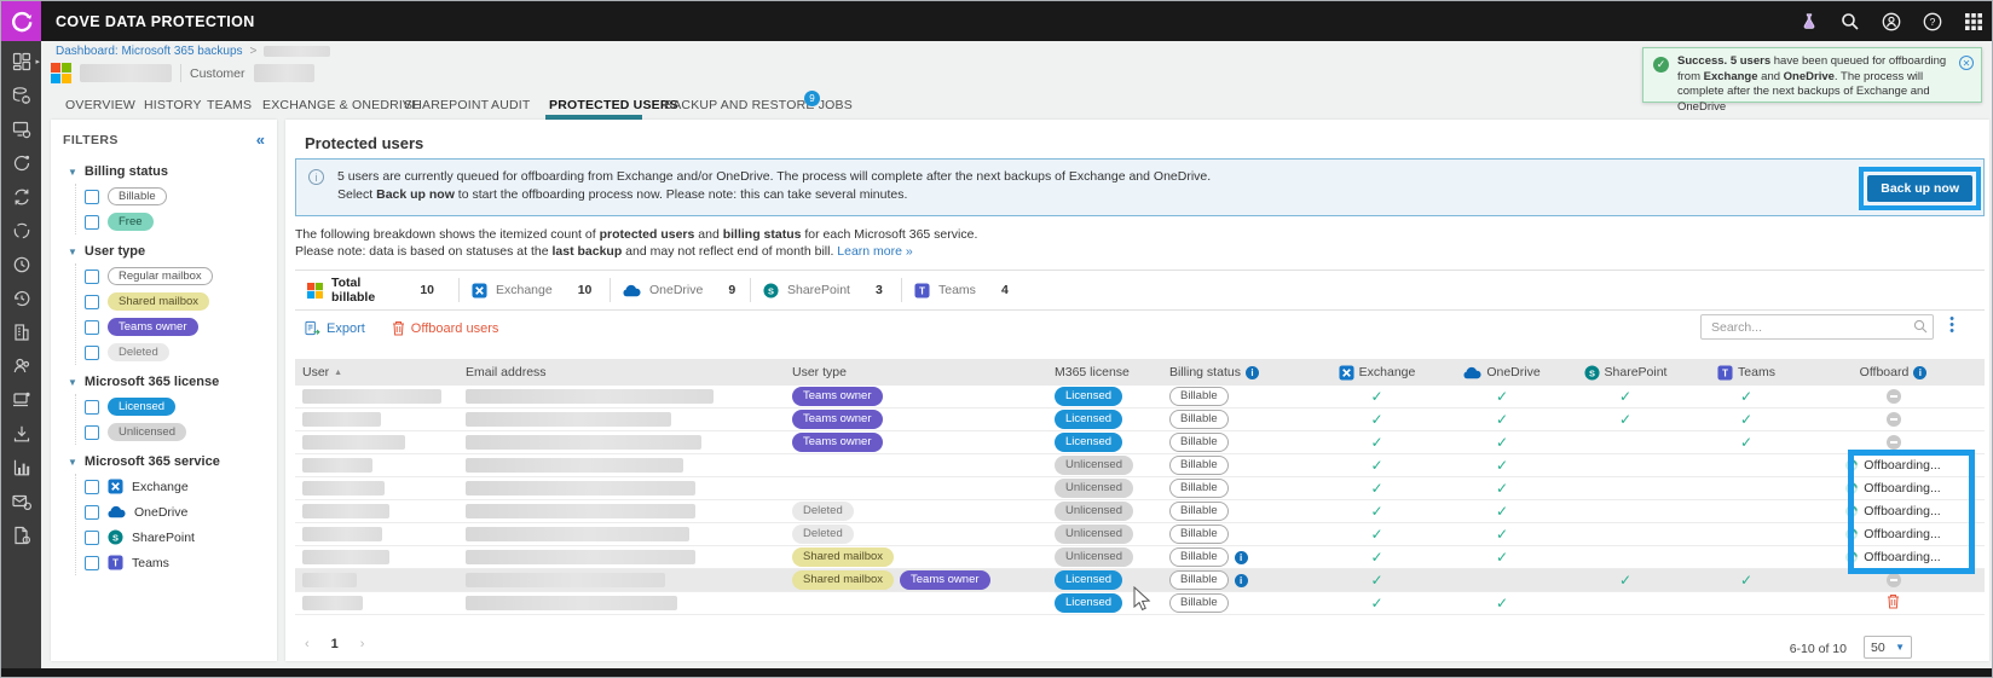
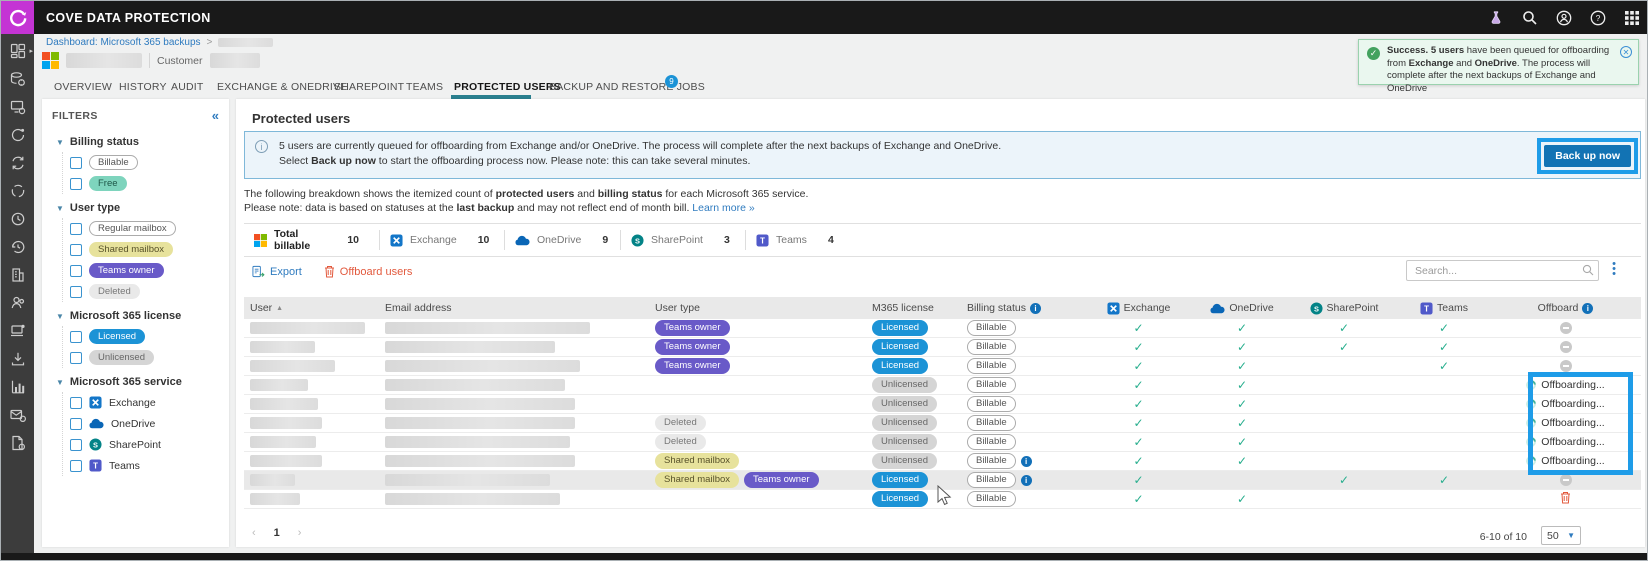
  COVE DATA PROTECTION
  ?
  Dashboard: Microsoft 365 backups
  >
  Customer
  OVERVIEW
  HISTORY
- TEAMS
+ AUDIT
  EXCHANGE & ONEDRIVE
  SHAREPOINT
- AUDIT
+ TEAMS
  PROTECTED USERS
  BACKUP AND RESTOR JOBS
  9
  FILTERS
  «
  ▼
  Billing status
  Billable
  Free
  ▼
  User type
  Regular mailbox
  Shared mailbox
  Teams owner
  Deleted
  ▼
  Microsoft 365 license
  Licensed
  Unlicensed
  ▼
  Microsoft 365 service
  Exchange
  OneDrive
  S
  SharePoint
  T
  Teams
  Protected users
  i
  5 users are currently queued for offboarding from Exchange and/or OneDrive. The process will complete after the next backups of Exchange and OneDrive.
  Select Back up now to start the offboarding process now. Please note: this can take several minutes.
  Back up now
  The following breakdown shows the itemized count of protected users and billing status for each Microsoft 365 service.
  Please note: data is based on statuses at the last backup and may not reflect end of month bill. Learn more »
  Total billable
  10
  Exchange
  10
  OneDrive
  9
  S
  SharePoint
  3
  T
  Teams
  4
  Export
  Offboard users
  Search...
  •
  •
  •
  User
  Email address
  User type
  M365 license
  Billing status
  i
  Exchange
  OneDrive
  S
  SharePoint
  T
  Teams
  Offboard
  i
  Teams owner
  Licensed
  Billable
  ✓
  ✓
  ✓
  ✓
  Teams owner
  Licensed
  Billable
  ✓
  ✓
  ✓
  ✓
  Teams owner
  Licensed
  Billable
  ✓
  ✓
  ✓
  Unlicensed
  Billable
  ✓
  ✓
  Offboarding...
  Unlicensed
  Billable
  ✓
  ✓
  Offboarding...
  Deleted
  Unlicensed
  Billable
  ✓
  ✓
  Offboarding...
  Deleted
  Unlicensed
  Billable
  ✓
  ✓
  Offboarding...
  Shared mailbox
  Unlicensed
  Billable
  i
  ✓
  ✓
  Offboarding...
  Shared mailbox
  Teams owner
  Licensed
  Billable
  i
  ✓
  ✓
  ✓
  Licensed
  Billable
  ✓
  ✓
  ‹
  1
  ›
  6-10 of 10
  50
  ▼
  ✓
  Success. 5 users have been queued for offboarding from Exchange and OneDrive. The process will complete after the next backups of Exchange and OneDrive
  ✕
